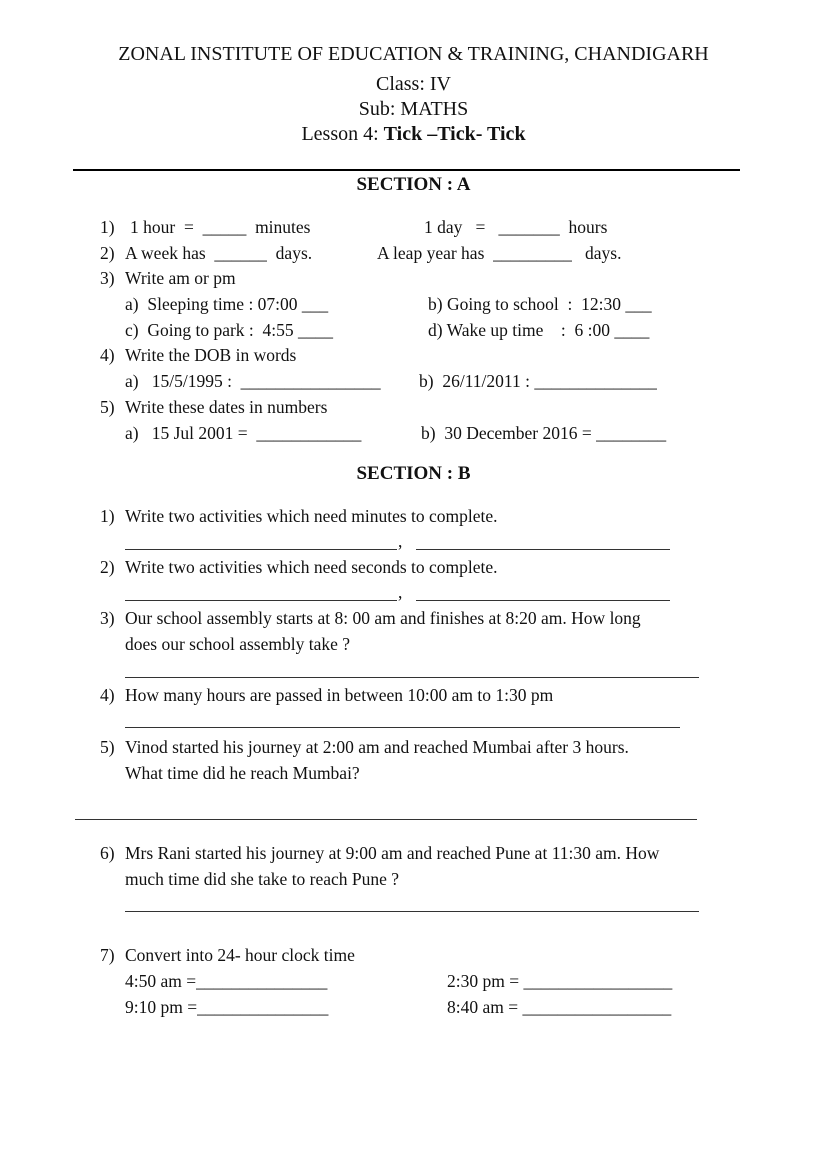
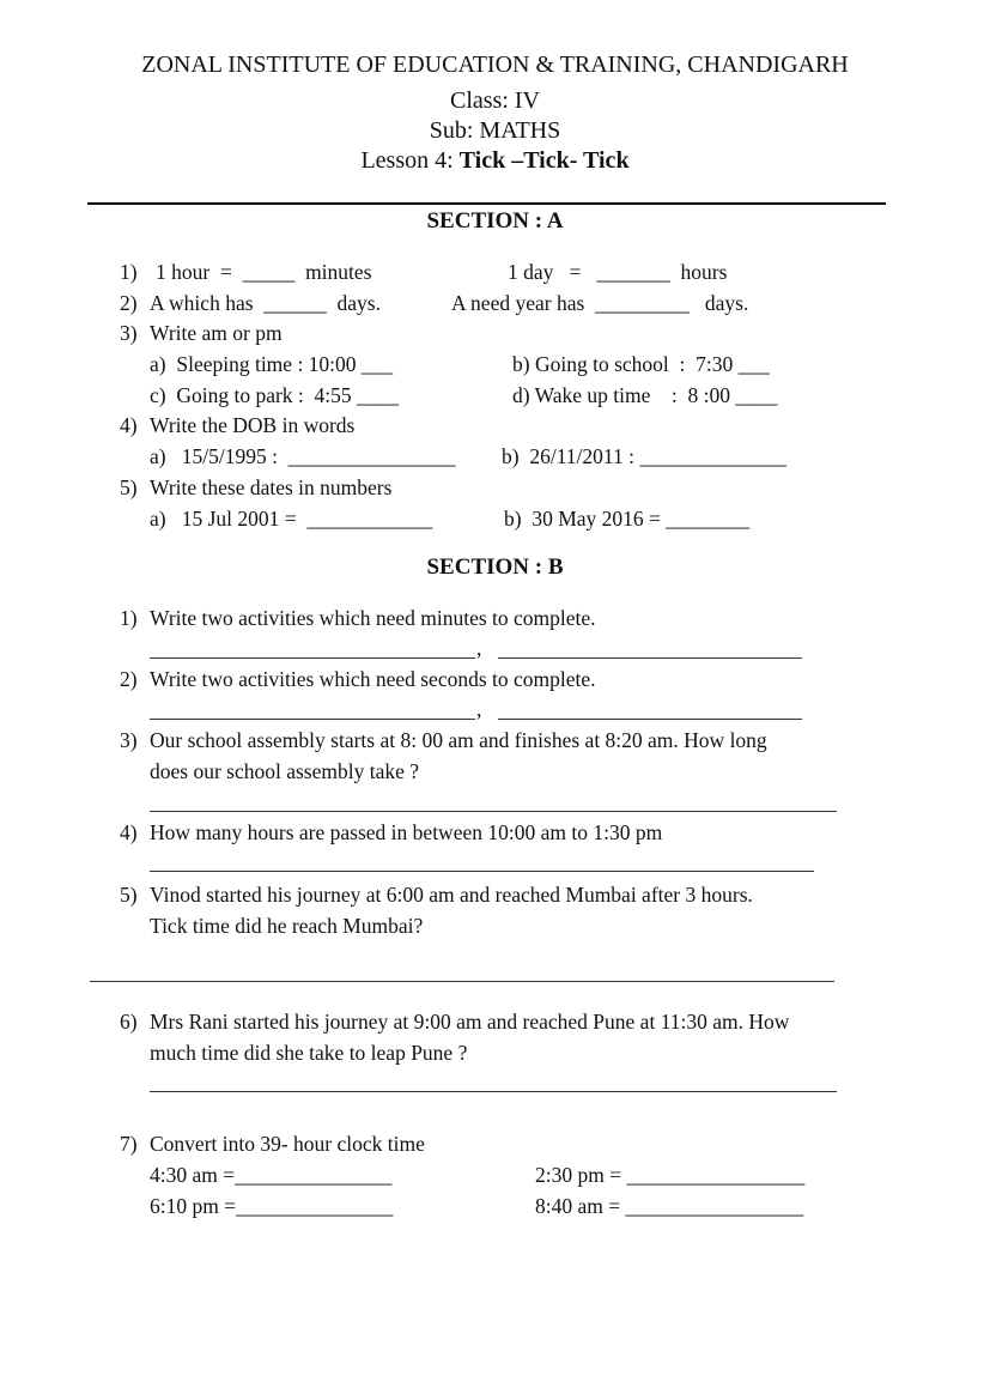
  ZONAL INSTITUTE OF EDUCATION & TRAINING, CHANDIGARH
  Class: IV
  Sub: MATHS
  Lesson 4: Tick –Tick- Tick
  SECTION : A
  1)
  1 hour = _____ minutes
  1 day = _______ hours
  2)
- A week has ______ days.
+ A which has ______ days.
- A leap year has _________ days.
+ A need year has _________ days.
  3)
  Write am or pm
- a) Sleeping time : 07:00 ___
+ a) Sleeping time : 10:00 ___
- b) Going to school : 12:30 ___
+ b) Going to school : 7:30 ___
  c) Going to park : 4:55 ____
- d) Wake up time : 6 :00 ____
+ d) Wake up time : 8 :00 ____
  4)
  Write the DOB in words
  a) 15/5/1995 : ________________
  b) 26/11/2011 : ______________
  5)
  Write these dates in numbers
  a) 15 Jul 2001 = ____________
- b) 30 December 2016 = ________
+ b) 30 May 2016 = ________
  SECTION : B
  1)
  Write two activities which need minutes to complete.
  ,
  2)
  Write two activities which need seconds to complete.
  ,
  3)
  Our school assembly starts at 8: 00 am and finishes at 8:20 am. How long
  does our school assembly take ?
  4)
  How many hours are passed in between 10:00 am to 1:30 pm
  5)
- Vinod started his journey at 2:00 am and reached Mumbai after 3 hours.
+ Vinod started his journey at 6:00 am and reached Mumbai after 3 hours.
- What time did he reach Mumbai?
+ Tick time did he reach Mumbai?
  6)
  Mrs Rani started his journey at 9:00 am and reached Pune at 11:30 am. How
- much time did she take to reach Pune ?
+ much time did she take to leap Pune ?
  7)
- Convert into 24- hour clock time
+ Convert into 39- hour clock time
- 4:50 am =_______________
+ 4:30 am =_______________
  2:30 pm = _________________
- 9:10 pm =_______________
+ 6:10 pm =_______________
  8:40 am = _________________
